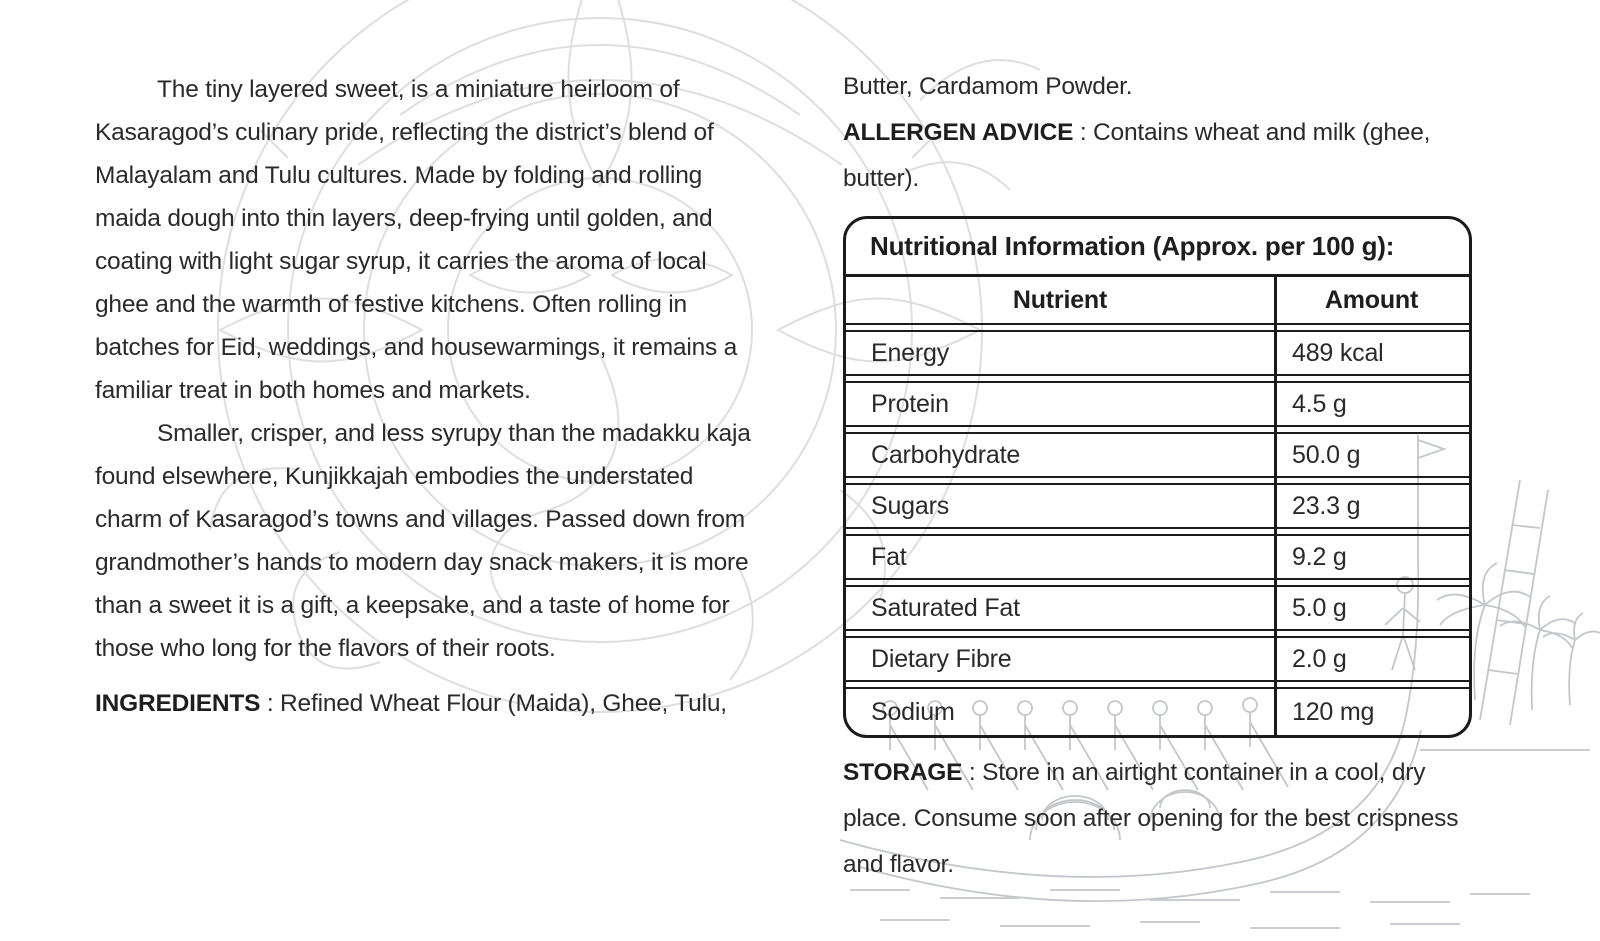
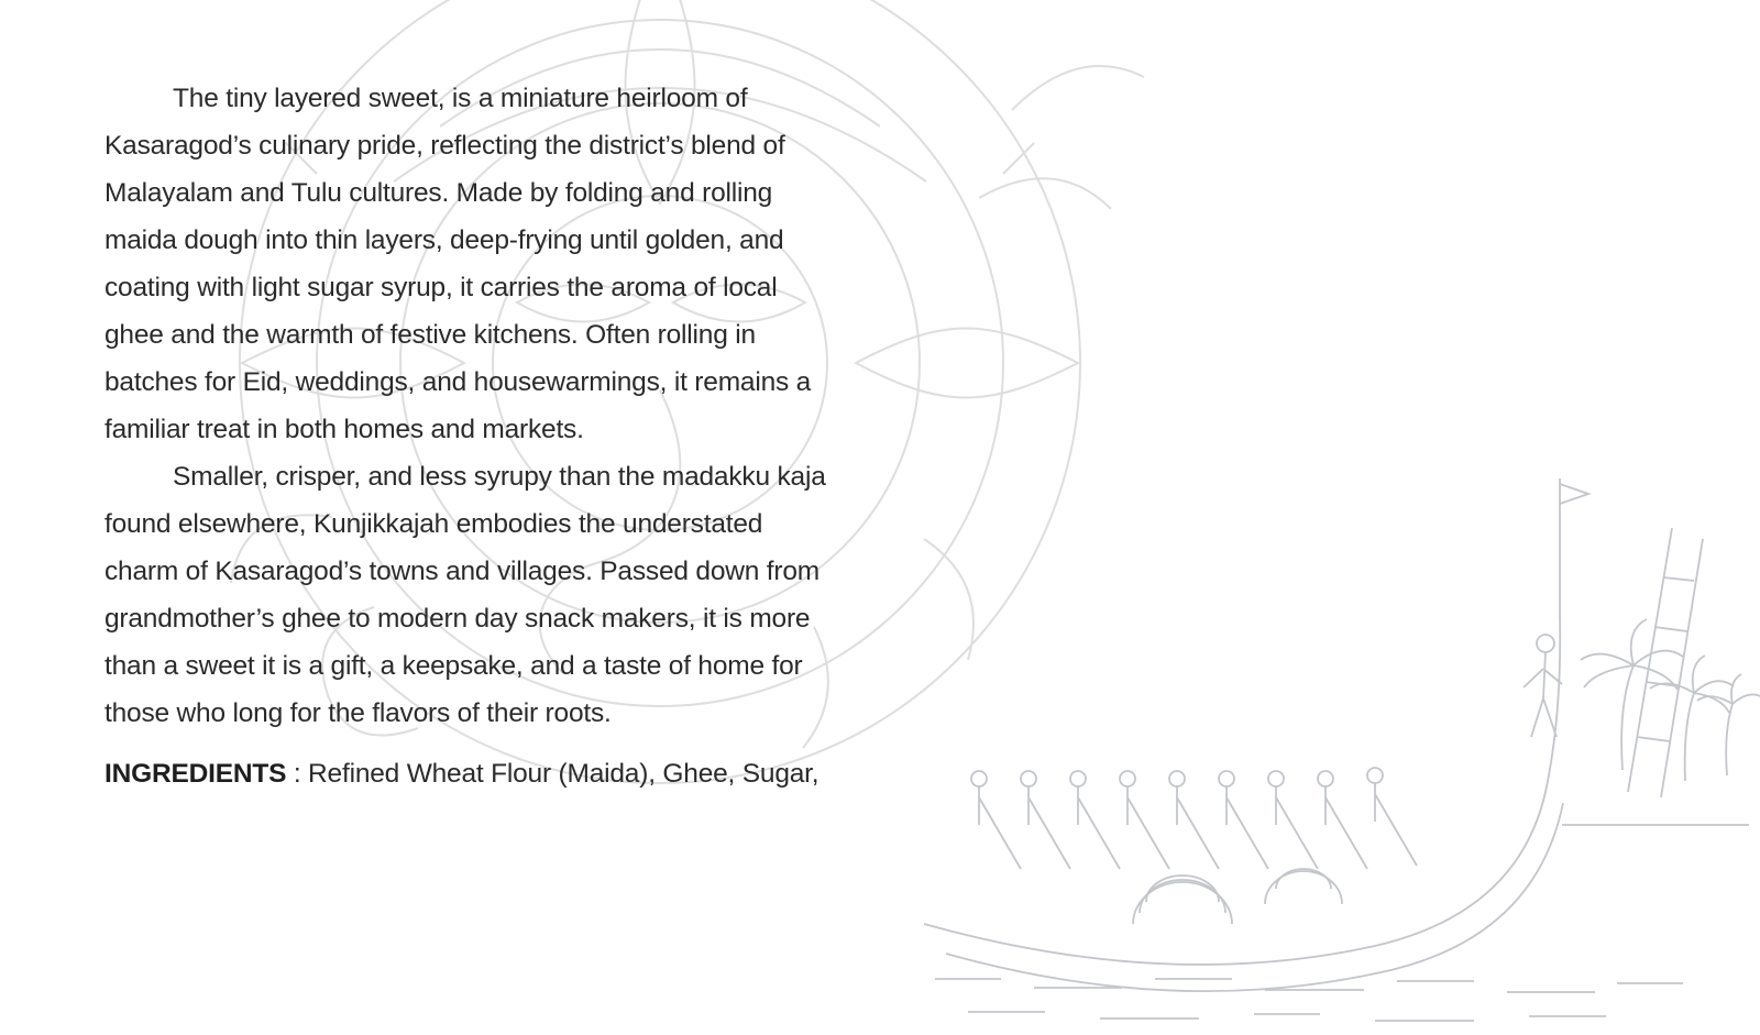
  The tiny layered sweet, is a miniature heirloom of Kasaragod’s culinary pride, reflecting the district’s blend of Malayalam and Tulu cultures. Made by folding and rolling maida dough into thin layers, deep-frying until golden, and coating with light sugar syrup, it carries the aroma of local ghee and the warmth of festive kitchens. Often rolling in batches for Eid, weddings, and housewarmings, it remains a familiar treat in both homes and markets.
- Smaller, crisper, and less syrupy than the madakku kaja found elsewhere, Kunjikkajah embodies the understated charm of Kasaragod’s towns and villages. Passed down from grandmother’s hands to modern day snack makers, it is more than a sweet it is a gift, a keepsake, and a taste of home for those who long for the flavors of their roots.
+ Smaller, crisper, and less syrupy than the madakku kaja found elsewhere, Kunjikkajah embodies the understated charm of Kasaragod’s towns and villages. Passed down from grandmother’s ghee to modern day snack makers, it is more than a sweet it is a gift, a keepsake, and a taste of home for those who long for the flavors of their roots.
- INGREDIENTS : Refined Wheat Flour (Maida), Ghee, Tulu,
+ INGREDIENTS : Refined Wheat Flour (Maida), Ghee, Sugar,
- Butter, Cardamom Powder.
- ALLERGEN ADVICE : Contains wheat and milk (ghee, butter).
- Nutritional Information (Approx. per 100 g):
- Nutrient
- Amount
- Energy
- 489 kcal
- Protein
- 4.5 g
- Carbohydrate
- 50.0 g
- Sugars
- 23.3 g
- Fat
- 9.2 g
- Saturated Fat
- 5.0 g
- Dietary Fibre
- 2.0 g
- Sodium
- 120 mg
- STORAGE : Store in an airtight container in a cool, dry place. Consume soon after opening for the best crispness and flavor.
